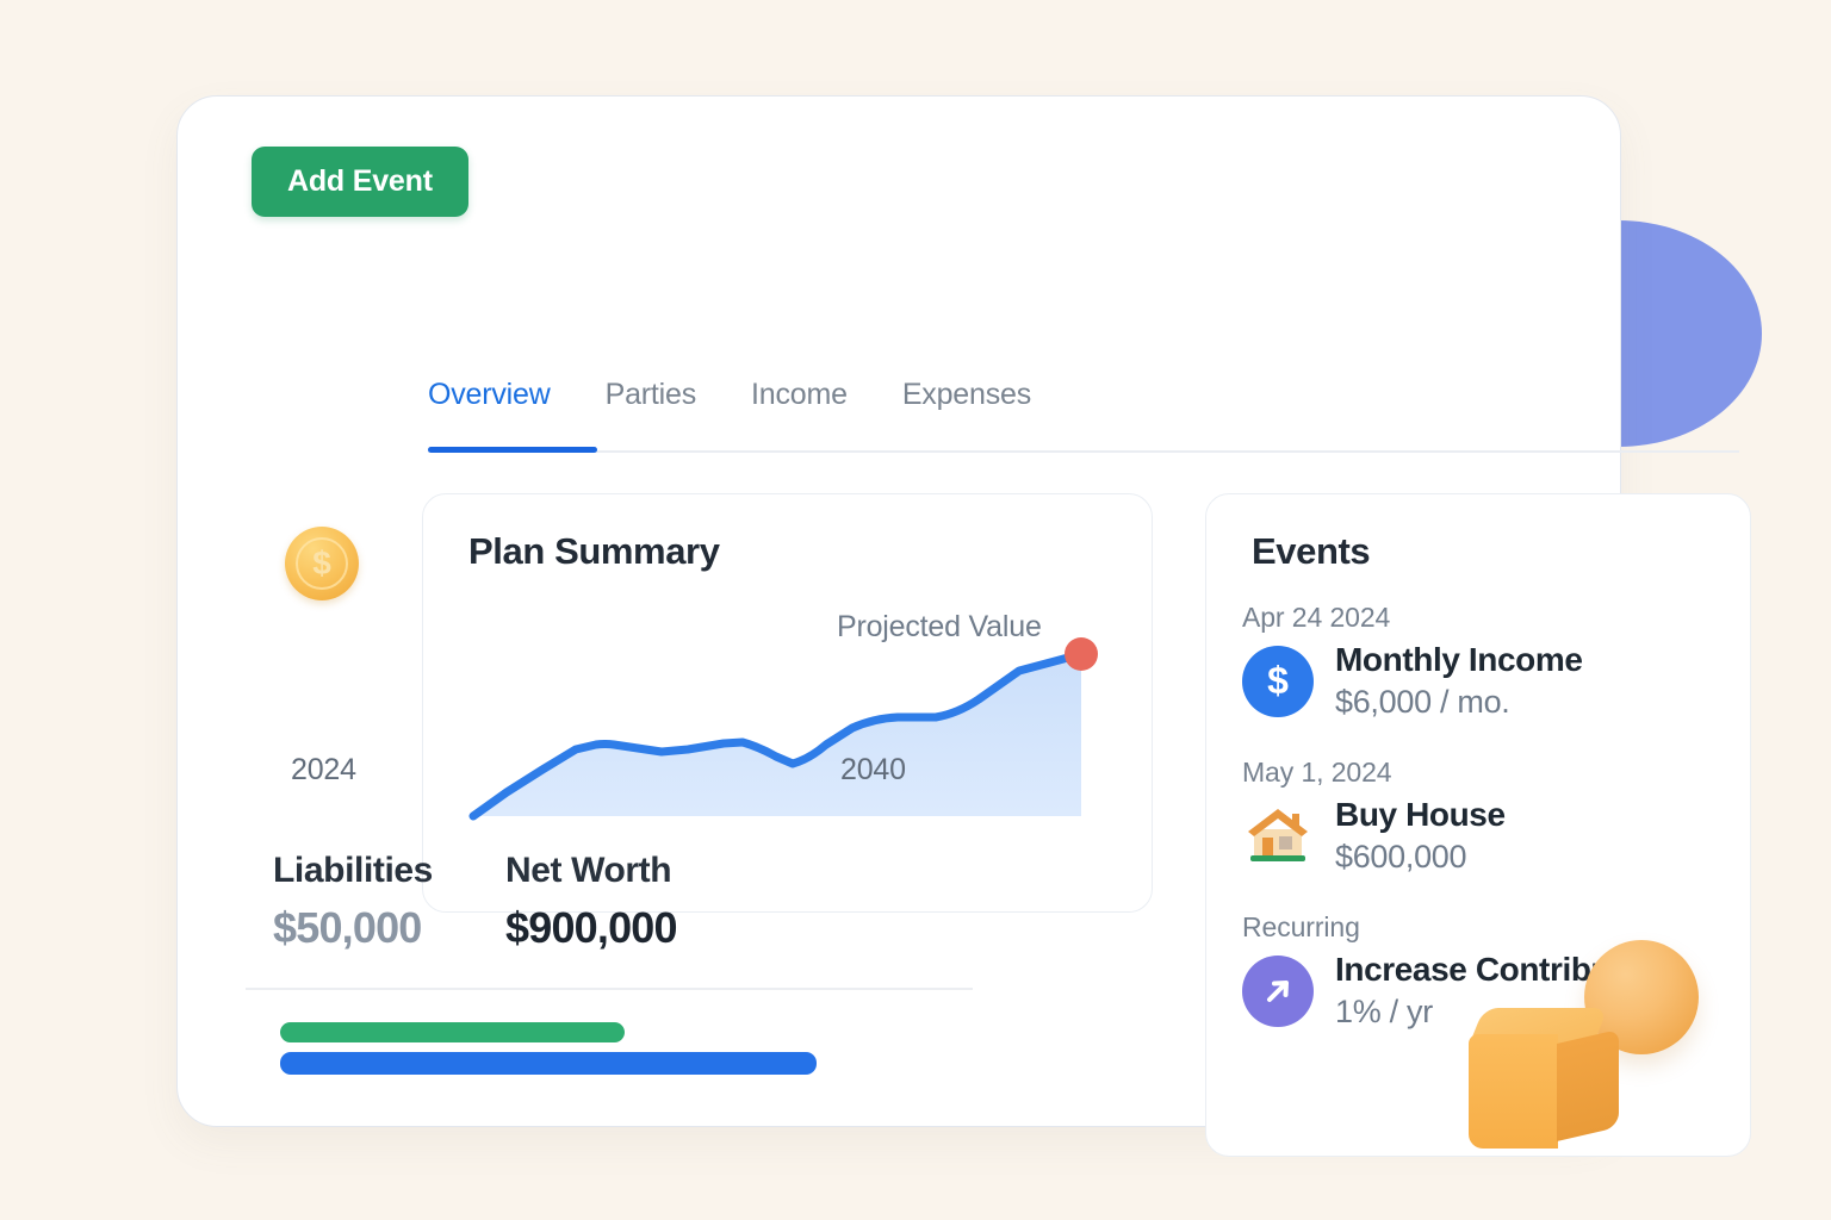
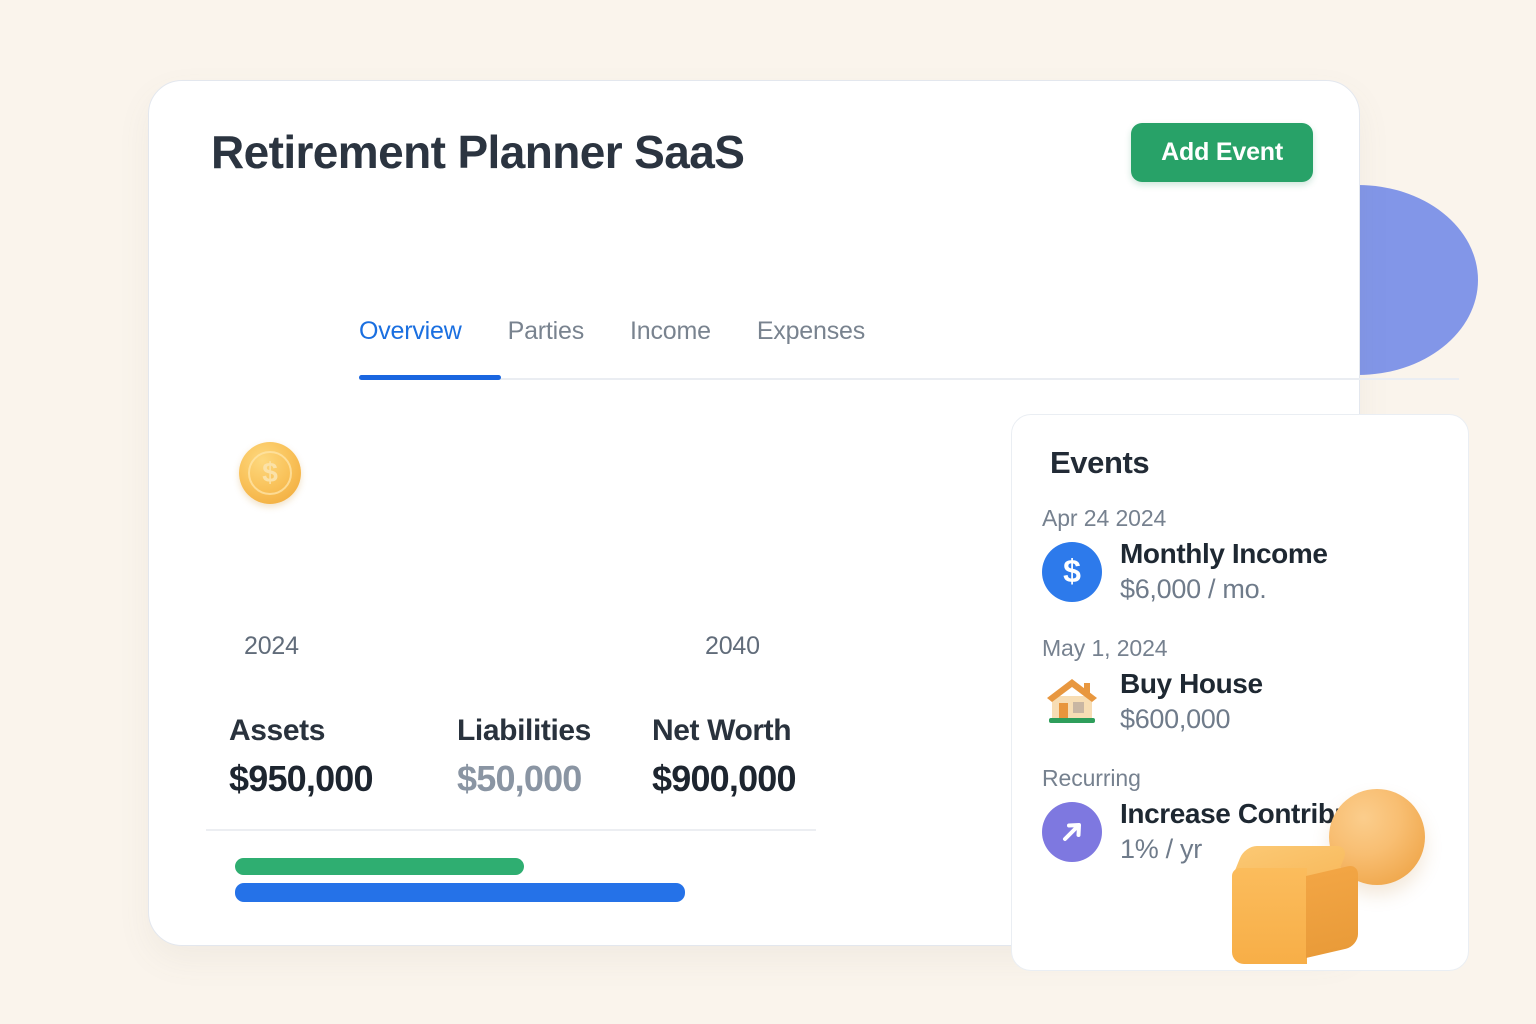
+ Retirement Planner SaaS
  Add Event
  Overview
  Parties
  Income
  Expenses
- Plan Summary
- Projected Value
  $
  2024
  2040
+ Assets
+ $950,000
  Liabilities
  $50,000
  Net Worth
  $900,000
  Events
  Apr 24 2024
  $
  Monthly Income
  $6,000 / mo.
  May 1, 2024
  Buy House
  $600,000
  Recurring
  Increase Contrib
  1% / yr
